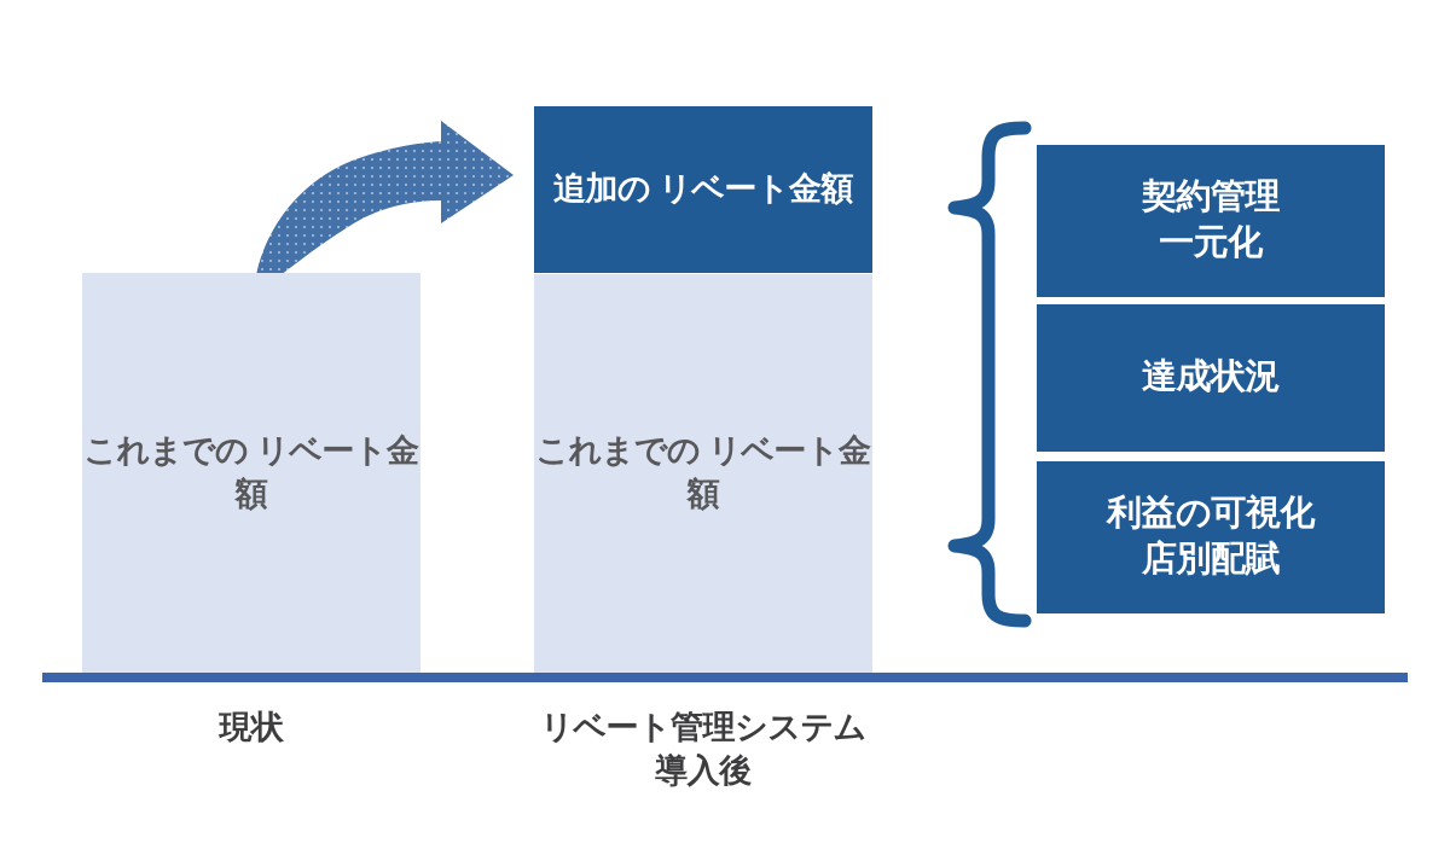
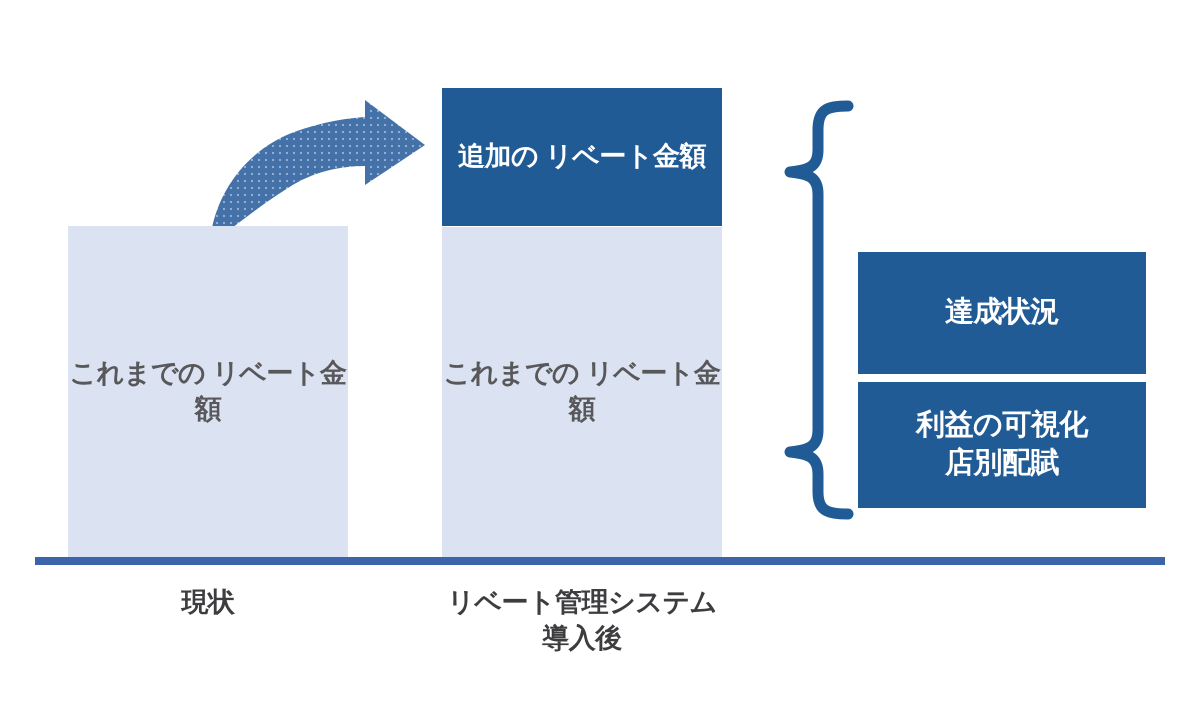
  これまでの リベート金額
  これまでの リベート金額
  追加の リベート金額
- 契約管理
- 一元化
  達成状況
  利益の可視化
  店別配賦
  現状
  リベート管理システム
  導入後
